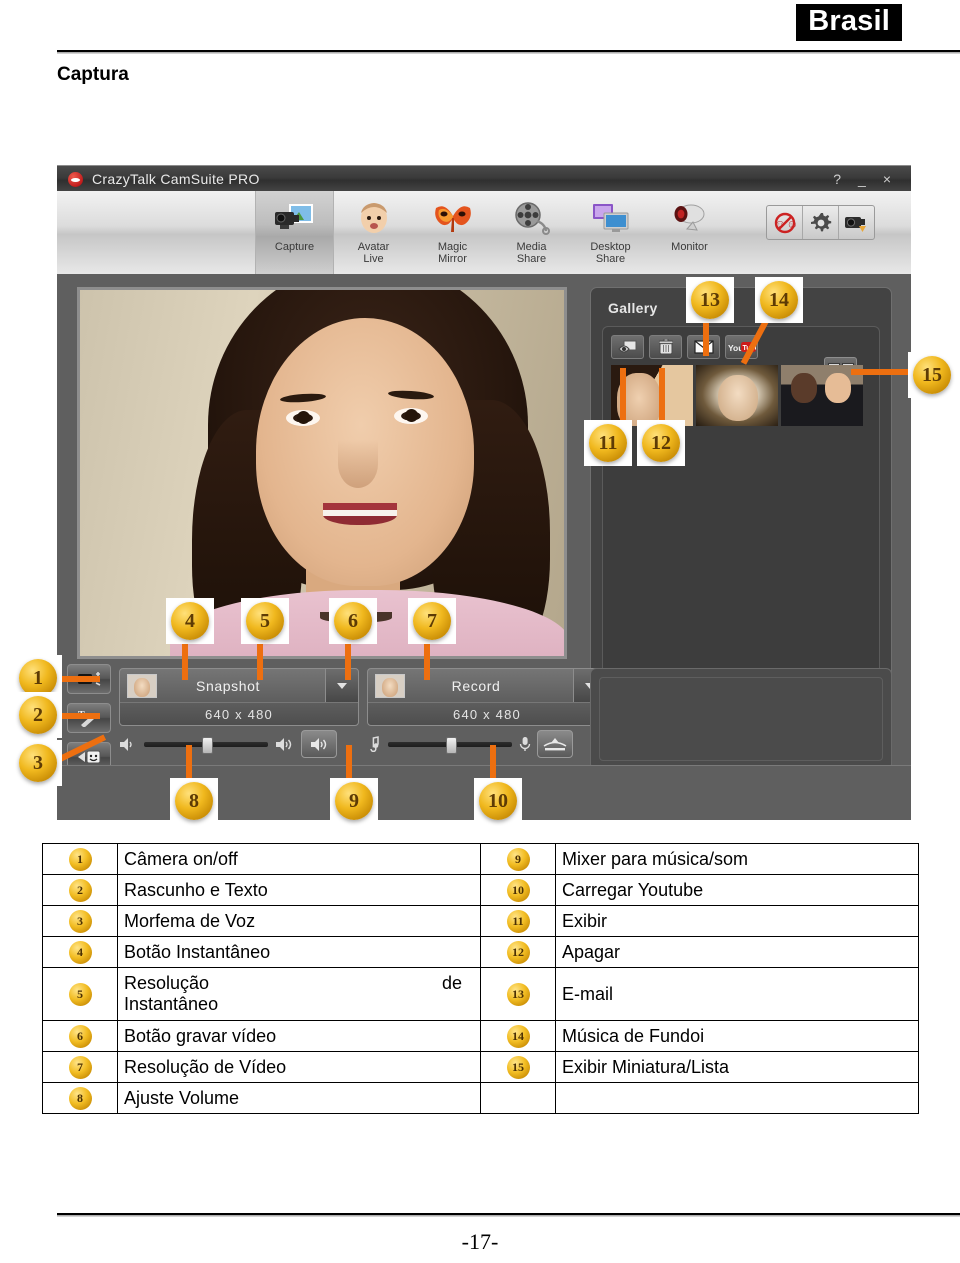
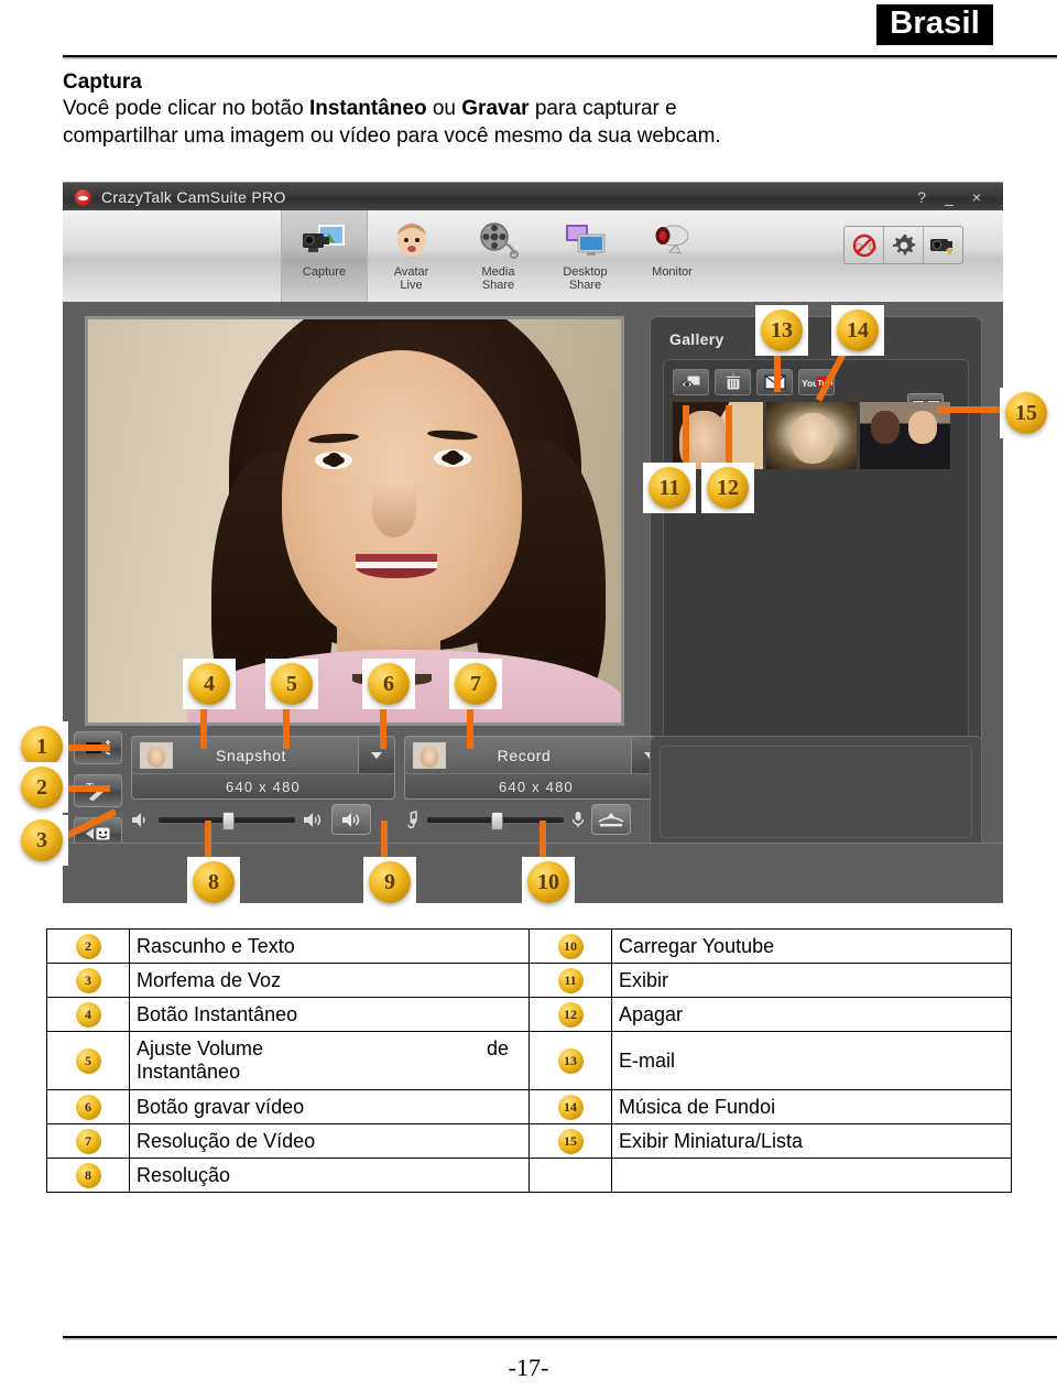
  Brasil
  Captura
+ Você pode clicar no botão Instantâneo ou Gravar para capturar e
+ compartilhar uma imagem ou vídeo para você mesmo da sua webcam.
  CrazyTalk CamSuite PRO
  ?
  _
  ×
  Capture
  Avatar
  Live
- Magic
- Mirror
  Media
  Share
  Desktop
  Share
  Monitor
  ☺☺
  Gallery
  You
  Snapshot
  640 x 480
  Record
  640 x 480
  1
  2
  3
  4
  5
  6
  7
  8
  9
  10
  11
  12
  13
  14
  15
- 1	Câmera on/off	9	Mixer para música/som
  2	Rascunho e Texto	10	Carregar Youtube
  3	Morfema de Voz	11	Exibir
  4	Botão Instantâneo	12	Apagar
- 5	Resolução de Instantâneo	13	E-mail
+ 5	Ajuste Volume de Instantâneo	13	E-mail
  6	Botão gravar vídeo	14	Música de Fundoi
  7	Resolução de Vídeo	15	Exibir Miniatura/Lista
- 8	Ajuste Volume
+ 8	Resolução
  -17-
